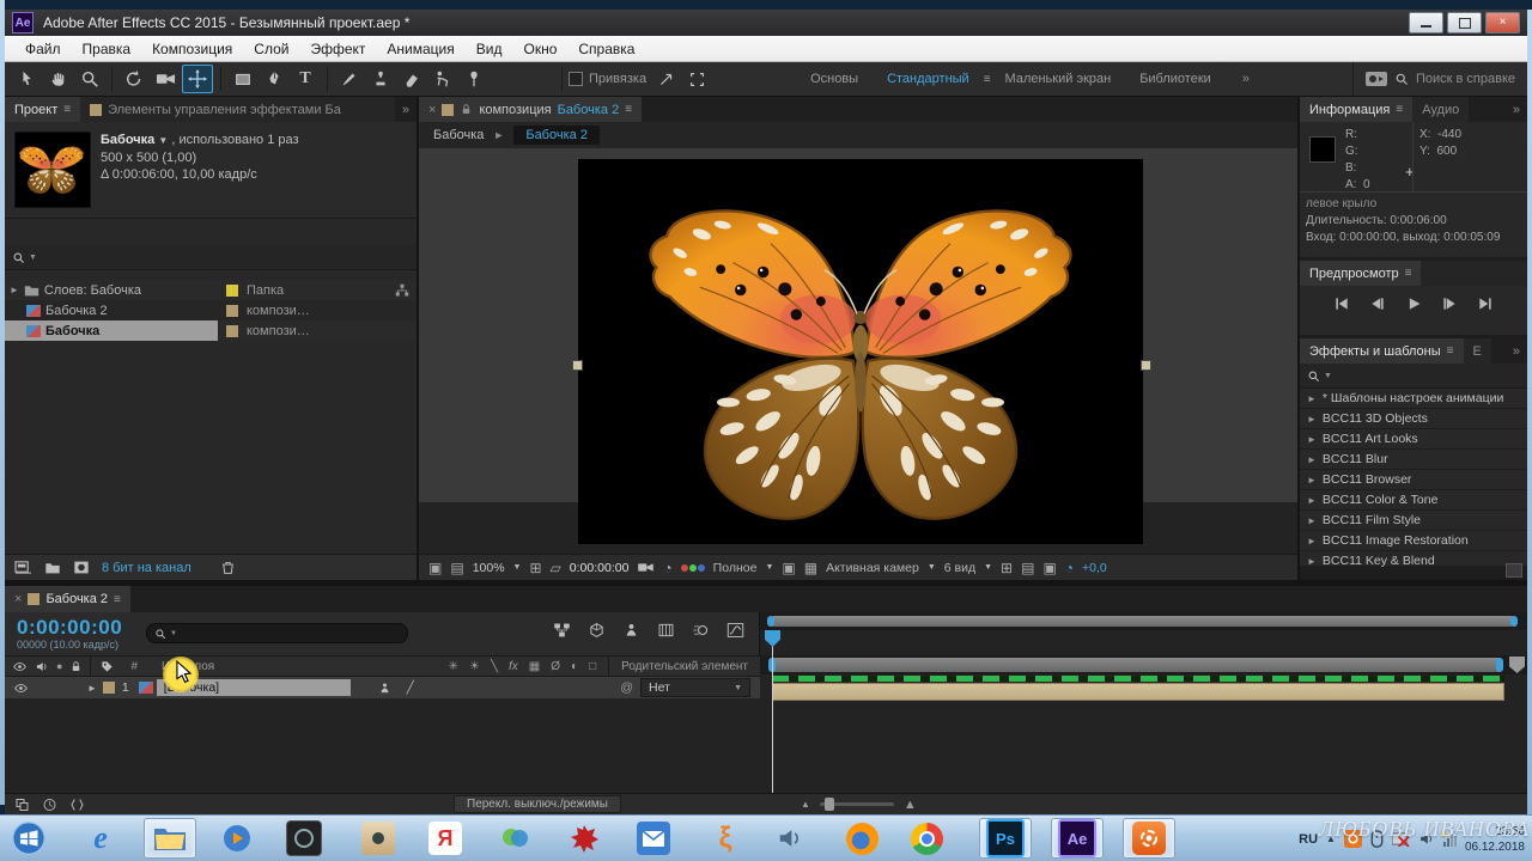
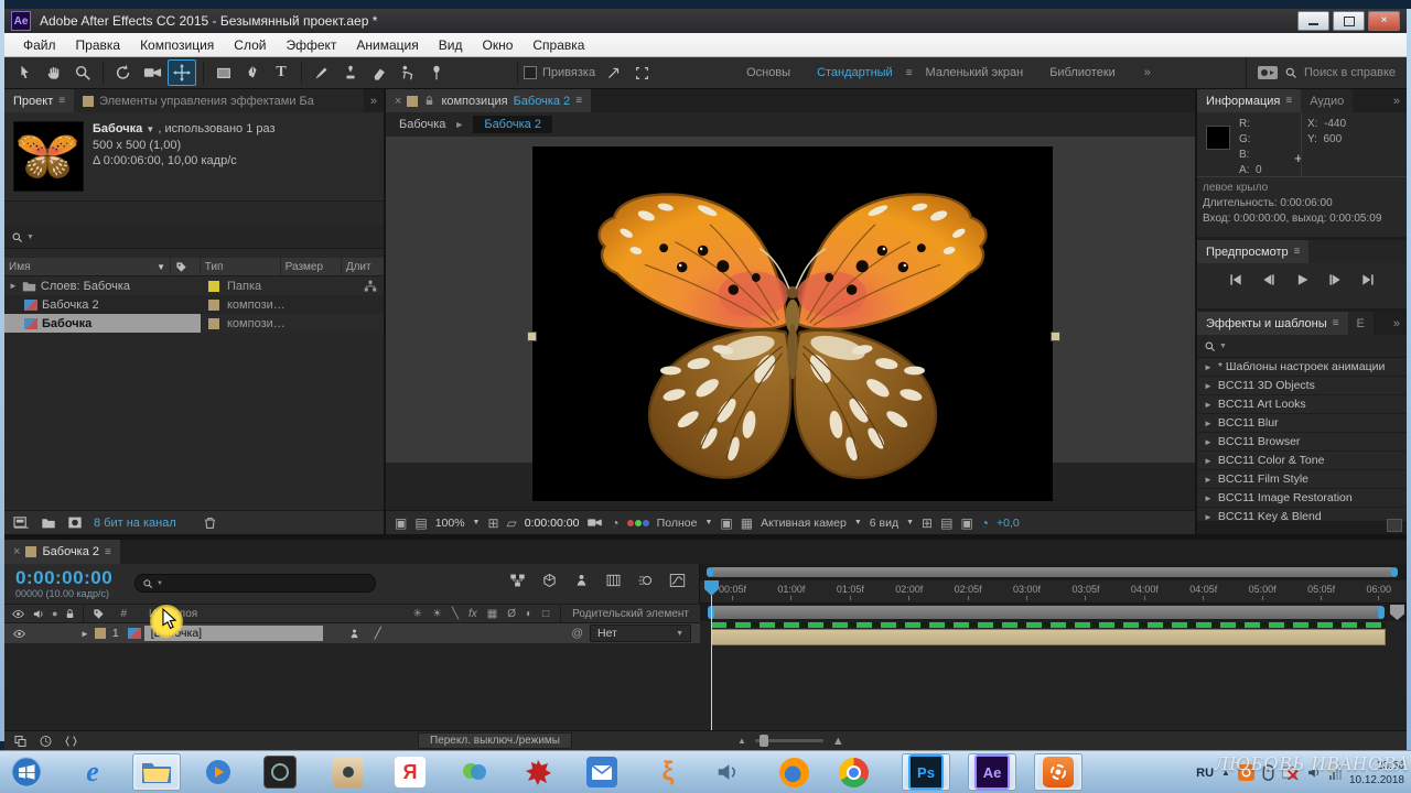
  Ae
  Adobe After Effects CC 2015 - Безымянный проект.aep *
  ×
  Файл
  Правка
  Композиция
  Слой
  Эффект
  Анимация
  Вид
  Окно
  Справка
  T
  Привязка
  Основы
  Стандартный
  ≡
  Маленький экран
  Библиотеки
  »
  Поиск в справке
  Проект
  ≡
  Элементы управления эффектами Ба
  »
  Бабочка ▼ , использовано 1 раз
  500 x 500 (1,00)
  Δ 0:00:06:00, 10,00 кадр/с
+ Имя
+ ▼
+ Тип
+ Размер
+ Длит
  ►
  Слоев: Бабочка
  Папка
  Бабочка 2
  компози…
  Бабочка
  компози…
  8 бит на канал
  ×
  композиция
  Бабочка 2
  ≡
  Бабочка
  ►
  Бабочка 2
  ▣
  ▤
  100%
  ⊞
  ▱
  0:00:00:00
  ◔
  Полное
  ▣
  ▦
  Активная камер
  6 вид
  ⊞
  ▤
  ▣
  ◔
  +0,0
  Информация
  ≡
  Аудио
  »
  R:
  G:
  B:
  A: 0
  X: -440
  Y: 600
  +
  левое крыло
  Длительность: 0:00:06:00
  Вход: 0:00:00:00, выход: 0:00:05:09
  Предпросмотр
  ≡
  Эффекты и шаблоны
  ≡
  Е
  »
  ►
  * Шаблоны настроек анимации
  ►
  BCC11 3D Objects
  ►
  BCC11 Art Looks
  ►
  BCC11 Blur
  ►
  BCC11 Browser
  ►
  BCC11 Color & Tone
  ►
  BCC11 Film Style
  ►
  BCC11 Image Restoration
  ►
  BCC11 Key & Blend
  ×
  Бабочка 2
  ≡
  0:00:00:00
  00000 (10.00 кадр/с)
  ●
  #
  ✳
  ☀
  ╲
  fx
  ▦
  Ø
  ◐
  □
  Родительский элемент
  ►
  1
  ╱
  @
  Нет
+ 00:05f
+ 01:00f
+ 01:05f
+ 02:00f
+ 02:05f
+ 03:00f
+ 03:05f
+ 04:00f
+ 04:05f
+ 05:00f
+ 05:05f
+ 06:00
  Перекл. выключ./режимы
  ▲
  ▲
  e
  Я
  ξ
  Ps
  Ae
  RU
  ▲
  ✳
  23:56
- 06.12.2018
+ 10.12.2018
  ЛЮБОВЬ ИВАНОВА
